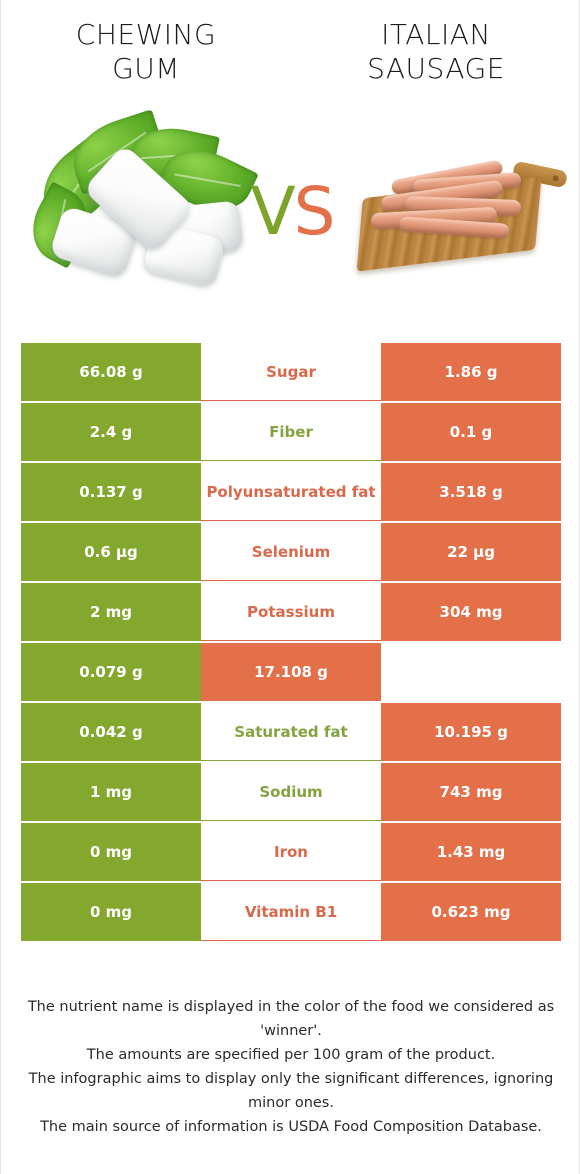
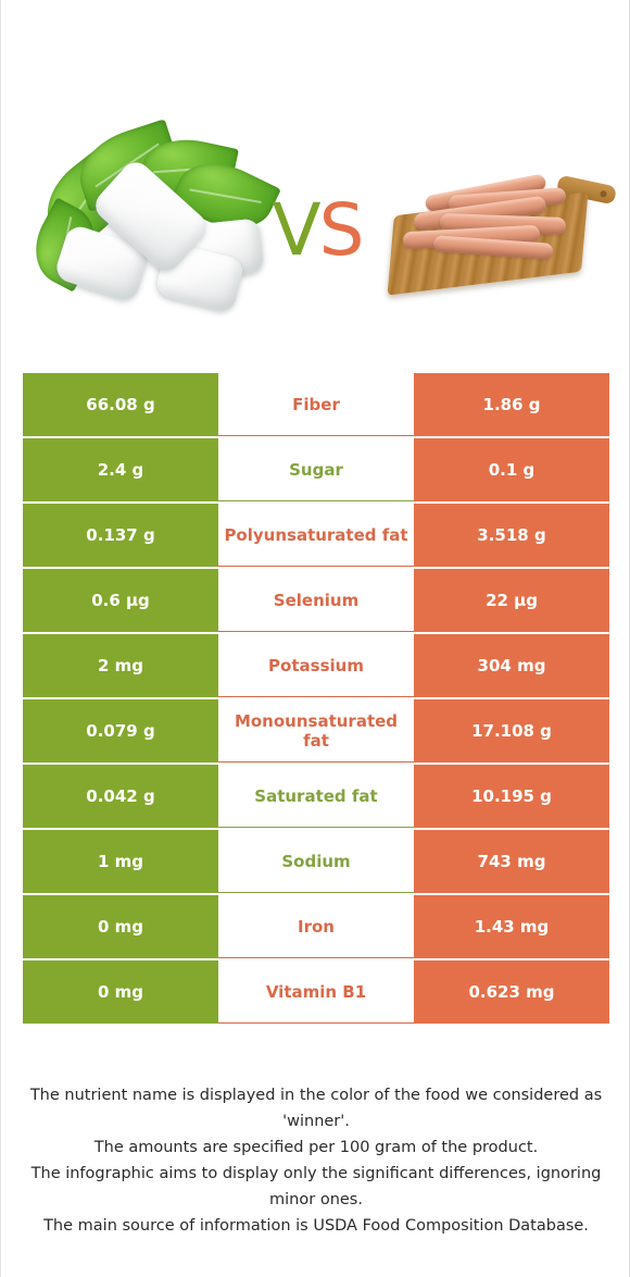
- CHEWING
- GUM
- ITALIAN
- SAUSAGE
  VS
  66.08 g
- Sugar
+ Fiber
  1.86 g
  2.4 g
- Fiber
+ Sugar
  0.1 g
  0.137 g
  Polyunsaturated fat
  3.518 g
  0.6 µg
  Selenium
  22 µg
  2 mg
  Potassium
  304 mg
  0.079 g
+ Monounsaturated fat
  17.108 g
  0.042 g
  Saturated fat
  10.195 g
  1 mg
  Sodium
  743 mg
  0 mg
  Iron
  1.43 mg
  0 mg
  Vitamin B1
  0.623 mg
  The nutrient name is displayed in the color of the food we considered as 'winner'.
  The amounts are specified per 100 gram of the product.
  The infographic aims to display only the significant differences, ignoring minor ones.
  The main source of information is USDA Food Composition Database.
